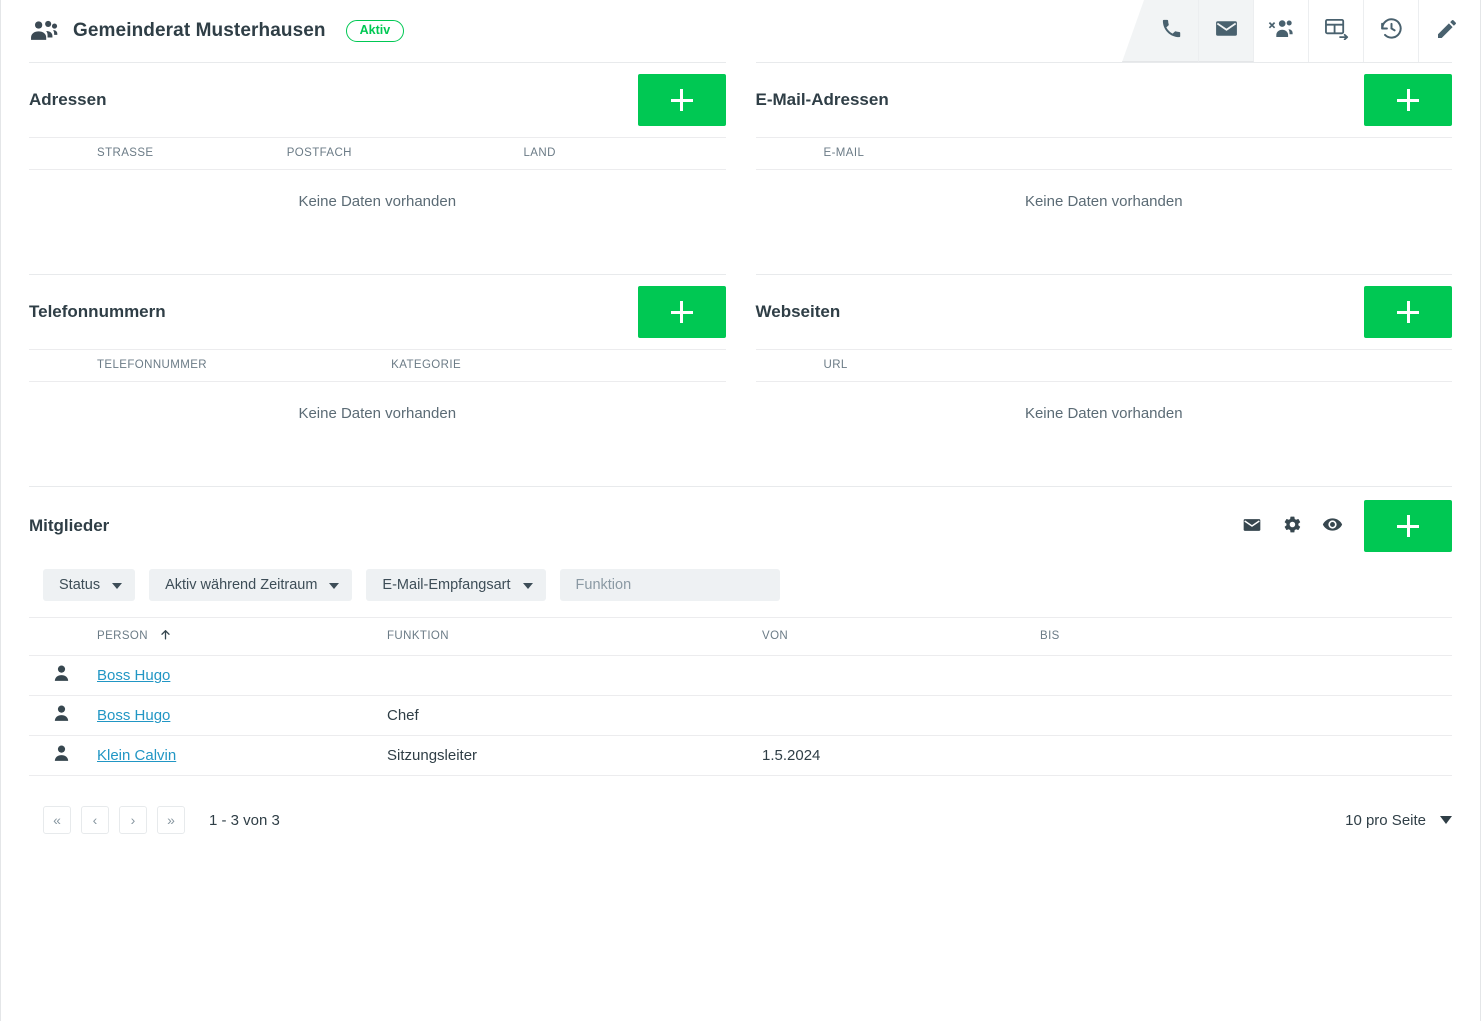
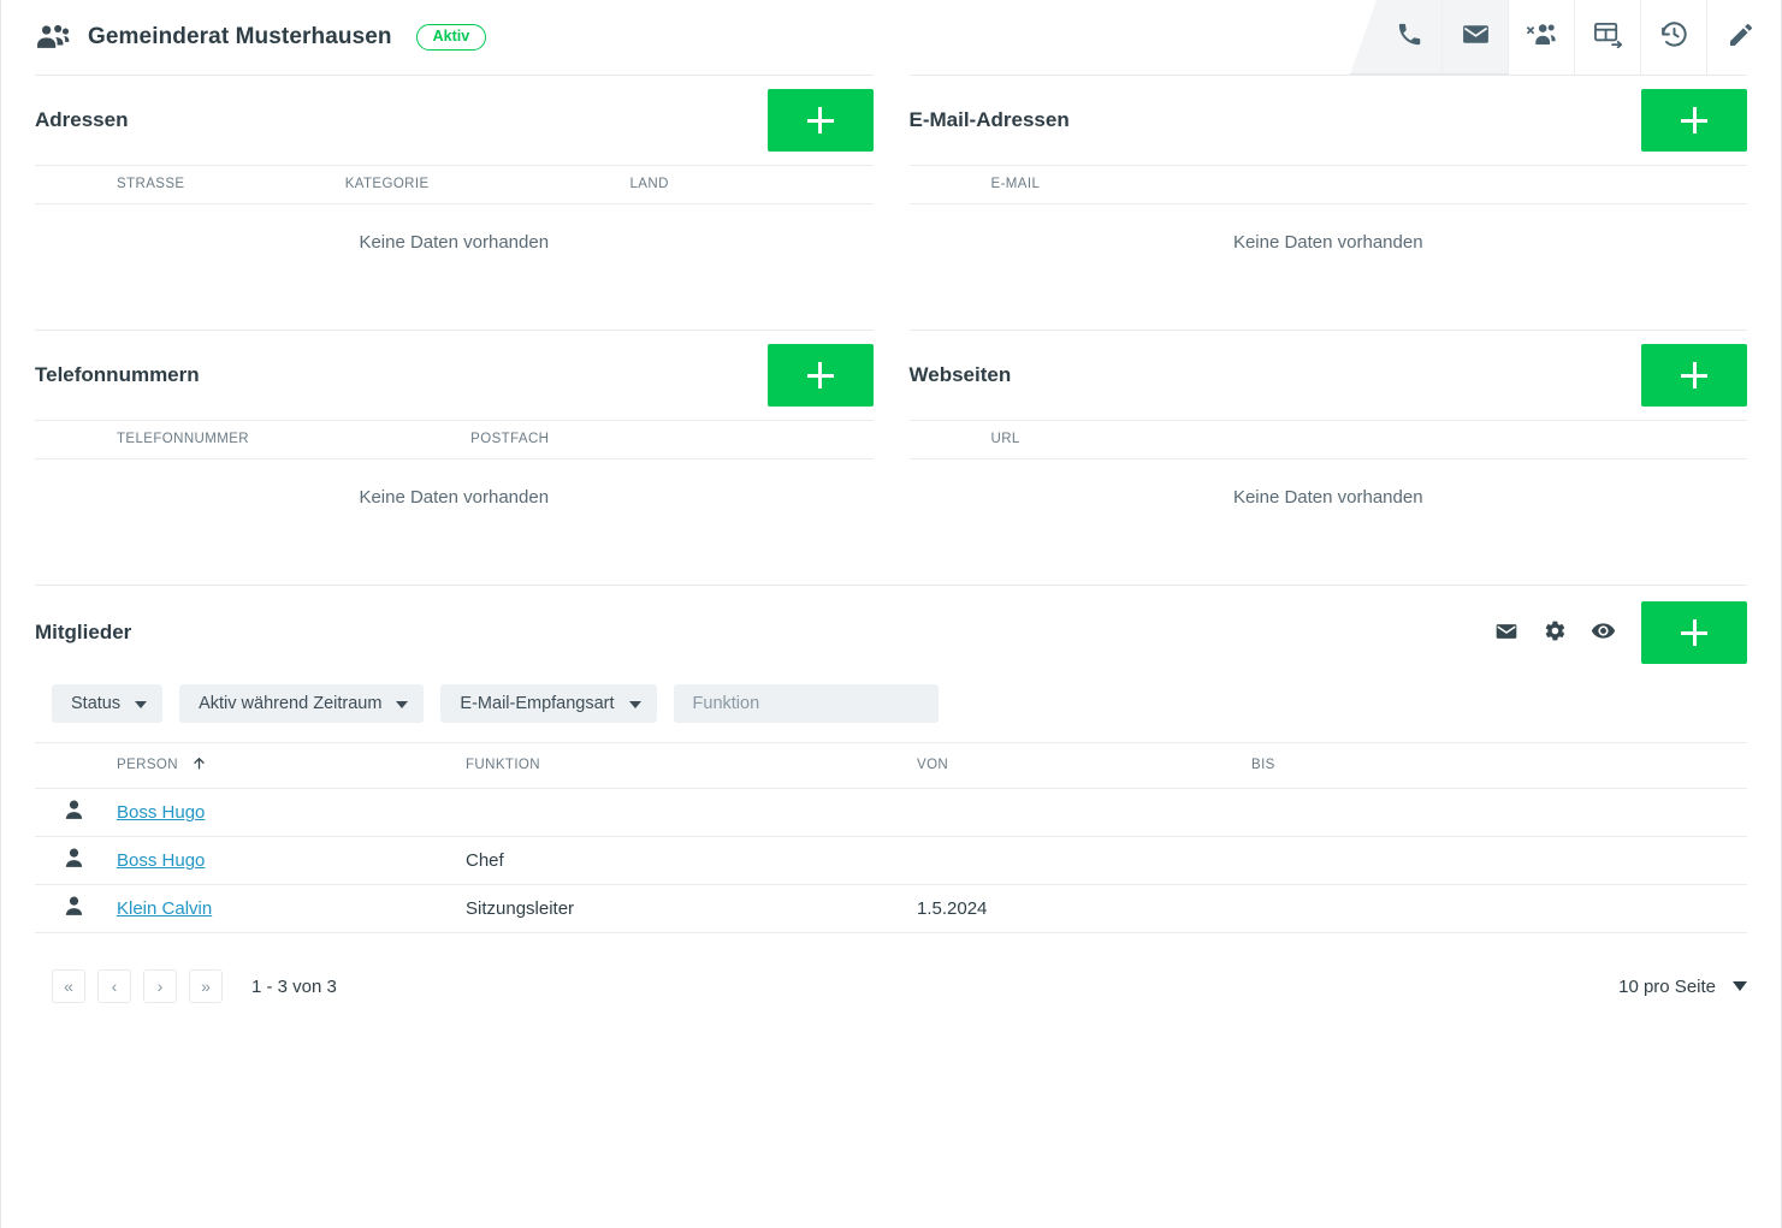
  Gemeinderat Musterhausen
  Aktiv
  Adressen
- STRASSE	POSTFACH	LAND
+ STRASSE	KATEGORIE	LAND
  Keine Daten vorhanden
  E-Mail-Adressen
  E-MAIL
  Keine Daten vorhanden
  Telefonnummern
- TELEFONNUMMER	KATEGORIE
+ TELEFONNUMMER	POSTFACH
  Keine Daten vorhanden
  Webseiten
  URL
  Keine Daten vorhanden
  Mitglieder
  Status
  Aktiv während Zeitraum
  E-Mail-Empfangsart
  Funktion
  	PERSON	FUNKTION	VON	BIS
  	Boss Hugo
  	Boss Hugo	Chef
  	Klein Calvin	Sitzungsleiter	1.5.2024
  «
  ‹
  ›
  »
  1 - 3 von 3
  10 pro Seite
